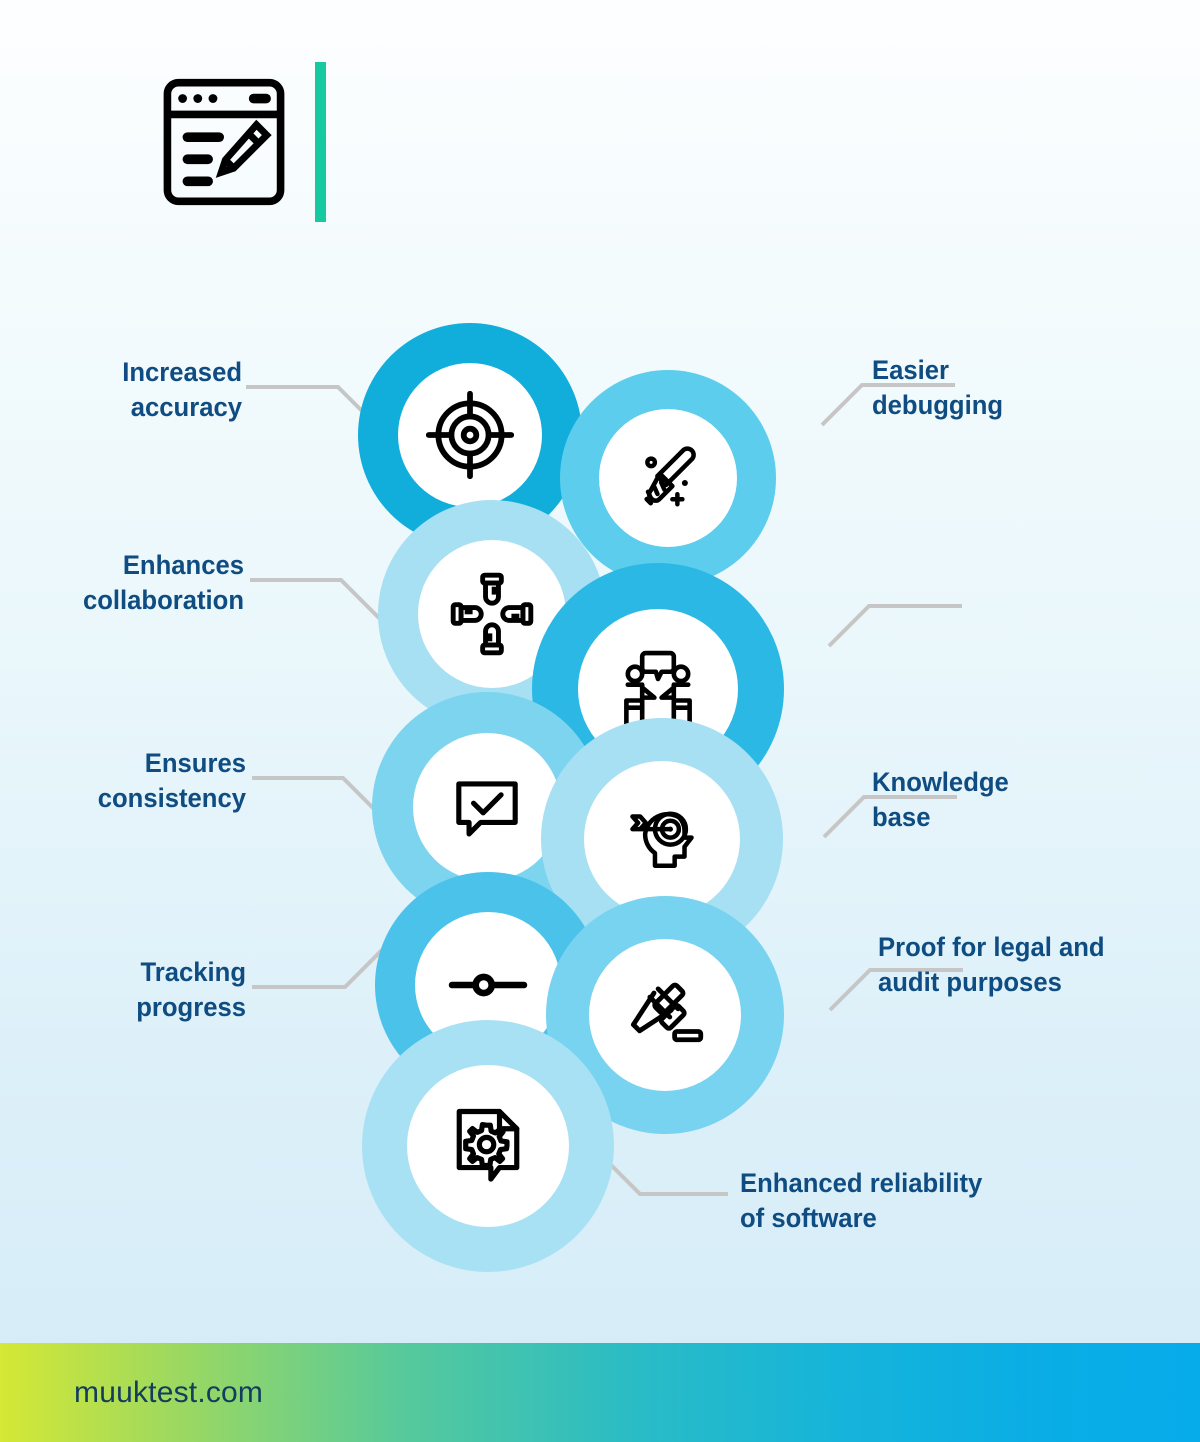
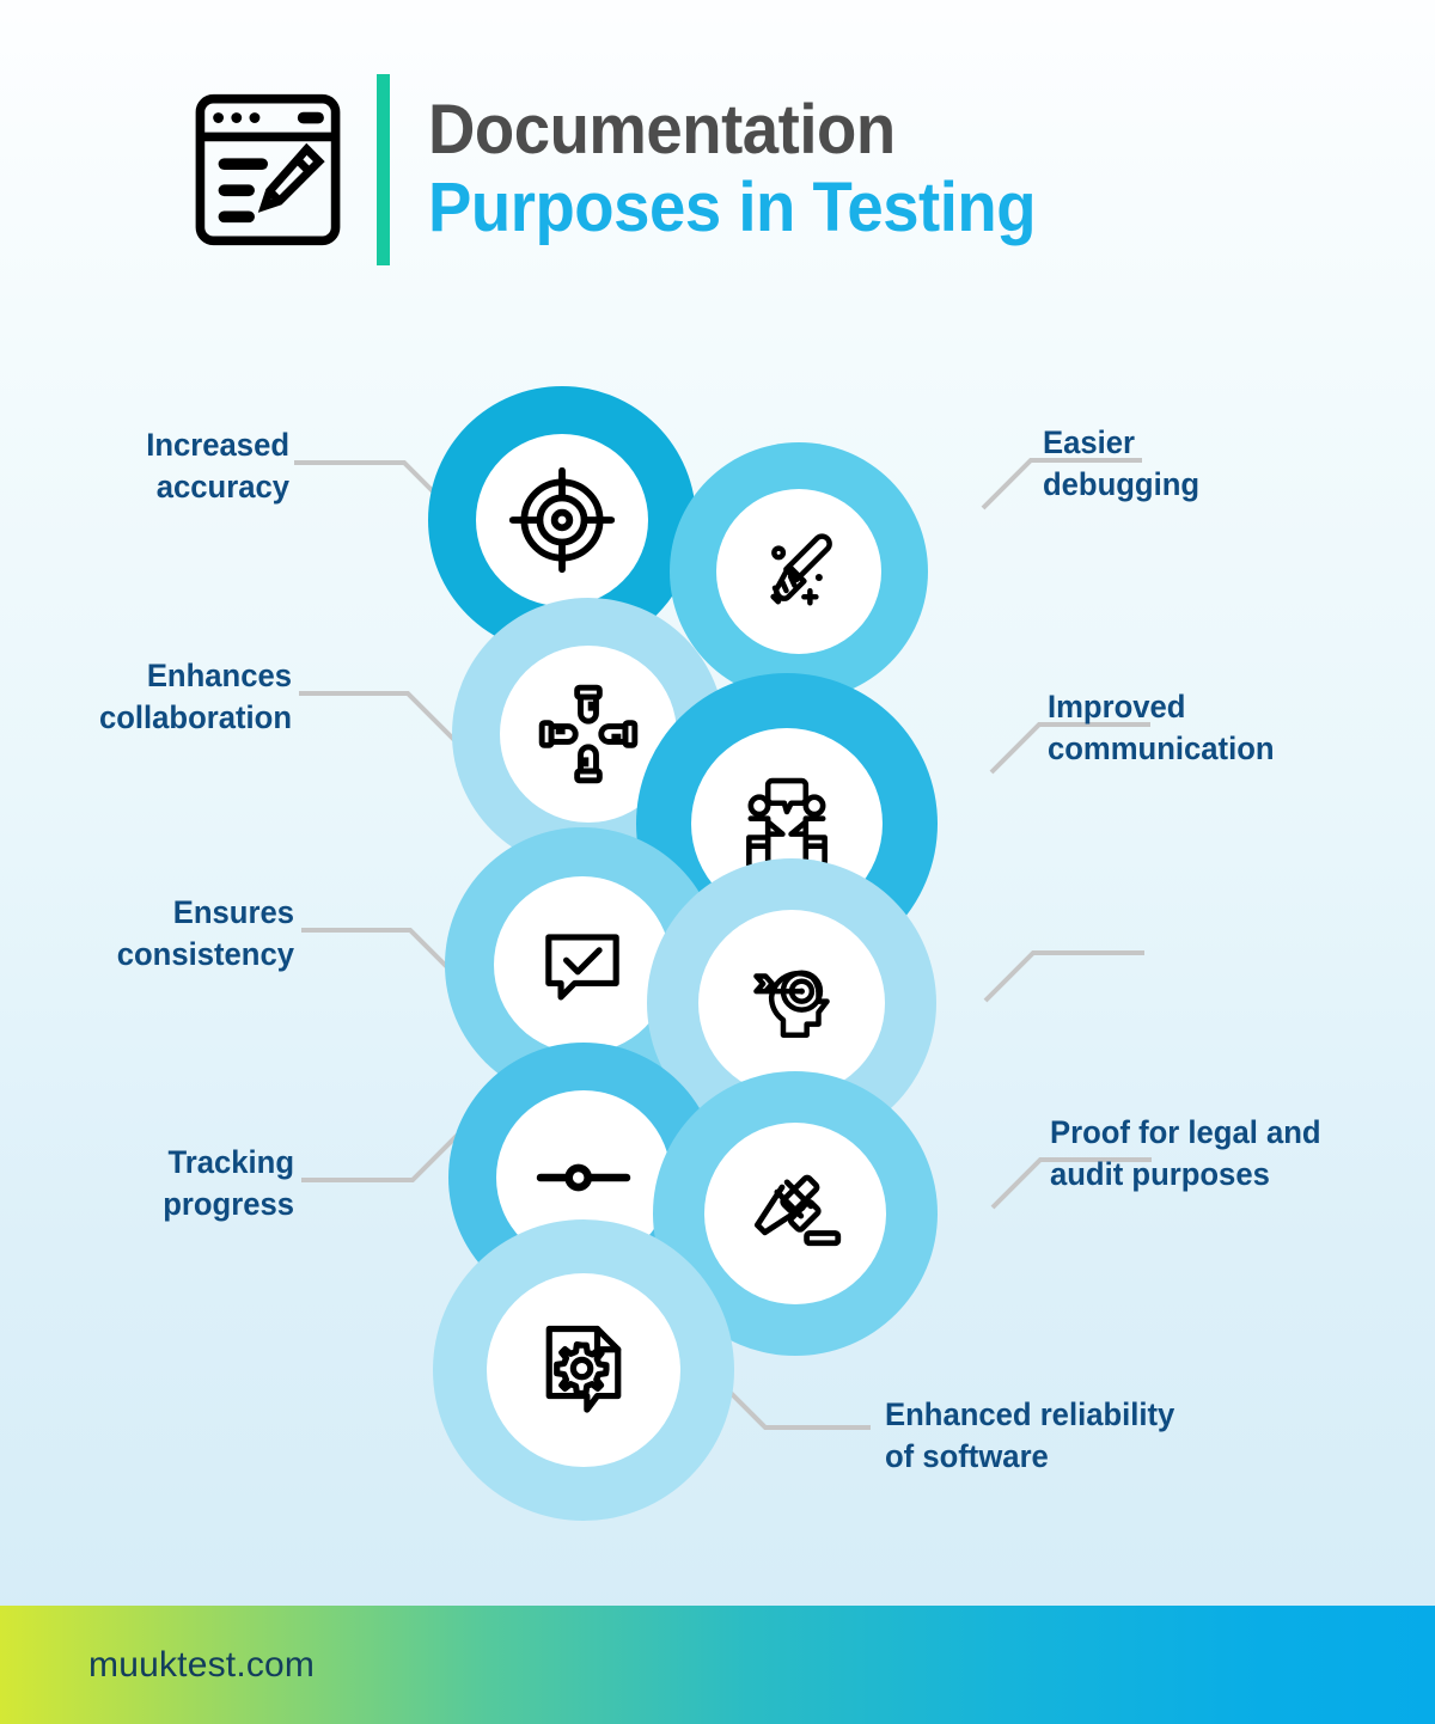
+ Documentation
+ Purposes in Testing
  Increased
  accuracy
  Easier
  debugging
  Enhances
  collaboration
+ Improved
+ communication
  Ensures
  consistency
- Knowledge
- base
  Tracking
  progress
  Proof for legal and
  audit purposes
  Enhanced reliability
  of software
  muuktest.com
